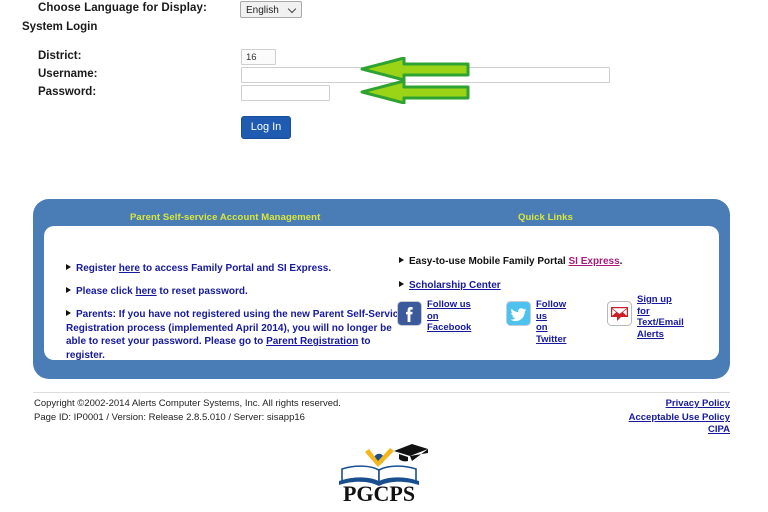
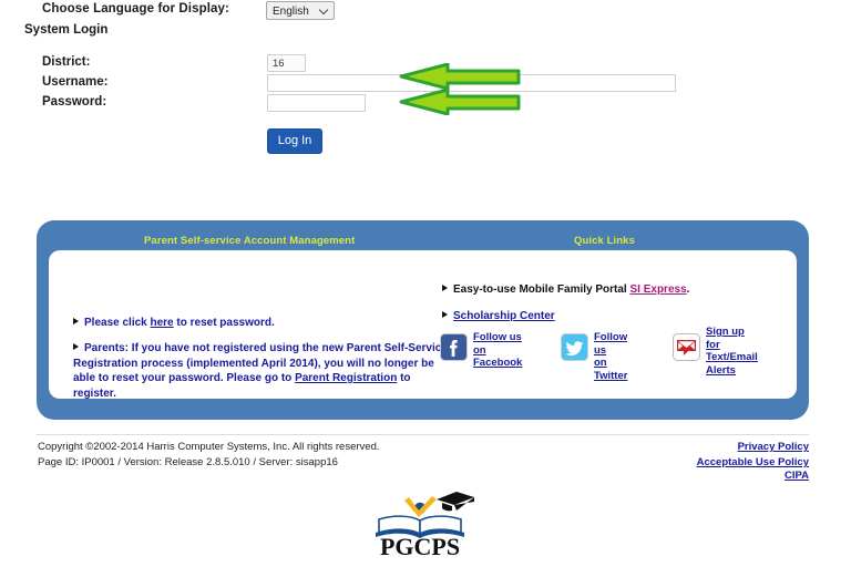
  Choose Language for Display:
  English
  System Login
  District:
  16
  Username:
  Password:
  Log In
  Parent Self-service Account Management
  Quick Links
- Register here to access Family Portal and SI Express.
  Please click here to reset password.
  Parents: If you have not registered using the new Parent Self-Servic Registration process (implemented April 2014), you will no longer be able to reset your password. Please go to Parent Registration to register.
  Easy-to-use Mobile Family Portal SI Express.
  Scholarship Center
  Follow us on
  Facebook
  Follow us
  on Twitter
  Sign up for
  Text/Email
  Alerts
- Copyright ©2002-2014 Alerts Computer Systems, Inc. All rights reserved.
+ Copyright ©2002-2014 Harris Computer Systems, Inc. All rights reserved.
  Page ID: IP0001 / Version: Release 2.8.5.010 / Server: sisapp16
  Privacy Policy
  Acceptable Use Policy
  CIPA
  PGCPS
